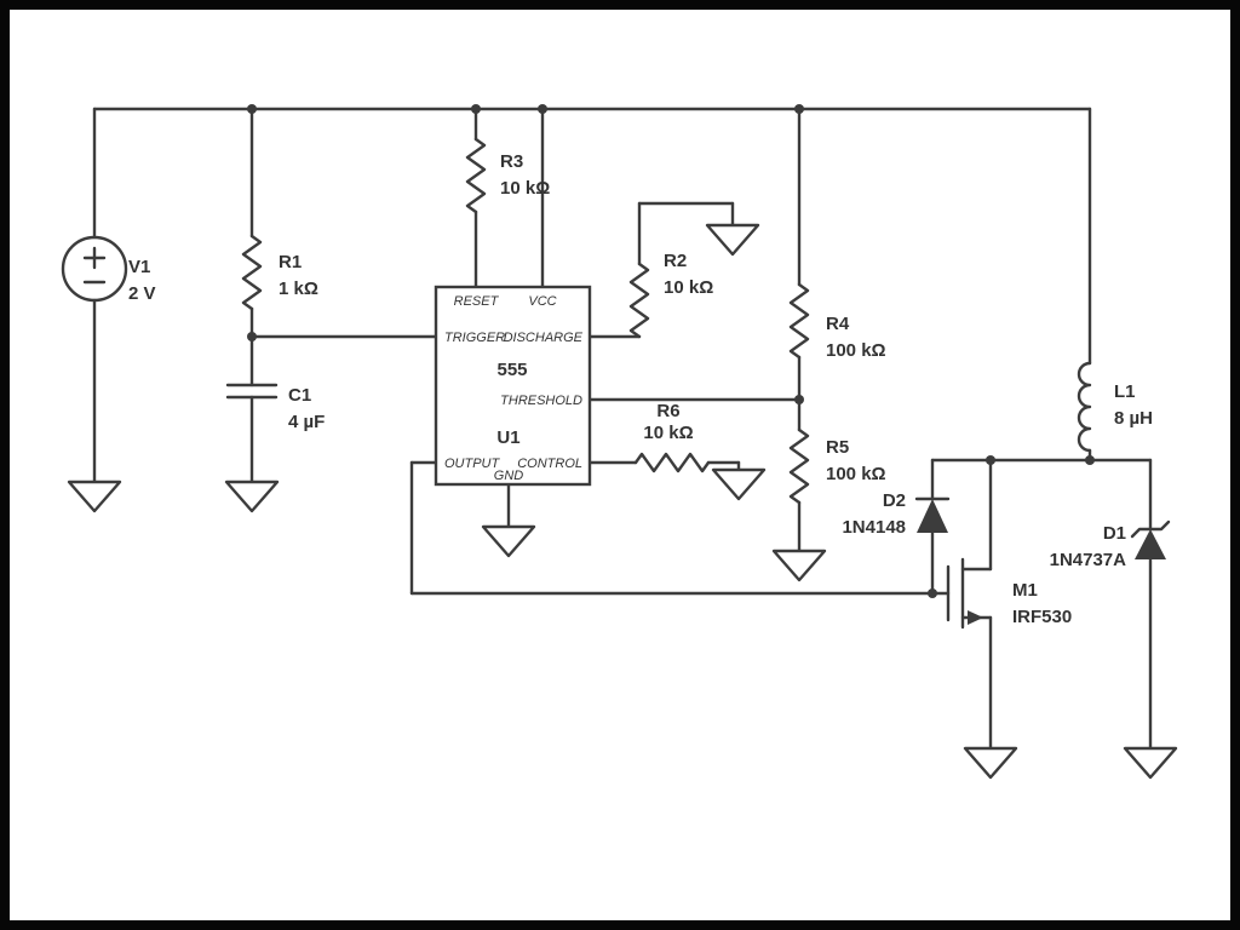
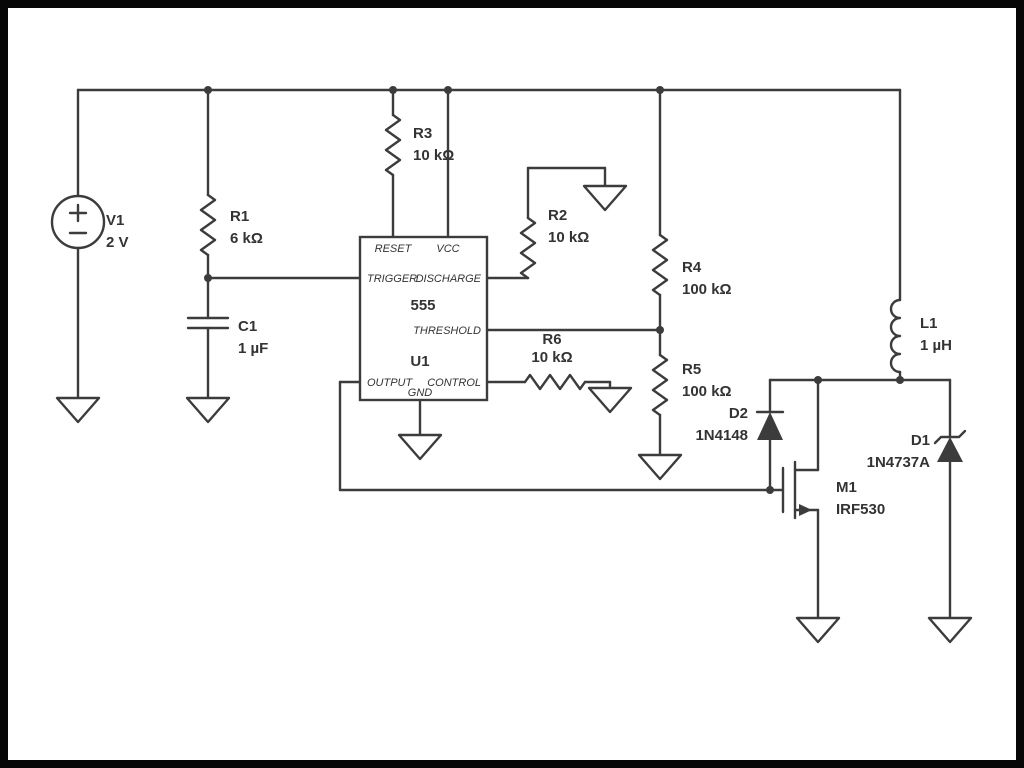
  V1
  2 V
  R1
- 1 kΩ
+ 6 kΩ
  C1
- 4 µF
+ 1 µF
  R3
  10 kΩ
  R2
  10 kΩ
  RESET
  VCC
  TRIGGER
  DISCHARGE
  555
  THRESHOLD
  U1
  OUTPUT
  GND
  CONTROL
  R4
  100 kΩ
  R5
  100 kΩ
  R6
  10 kΩ
  L1
- 8 µH
+ 1 µH
  D2
  1N4148
  M1
  IRF530
  D1
  1N4737A
